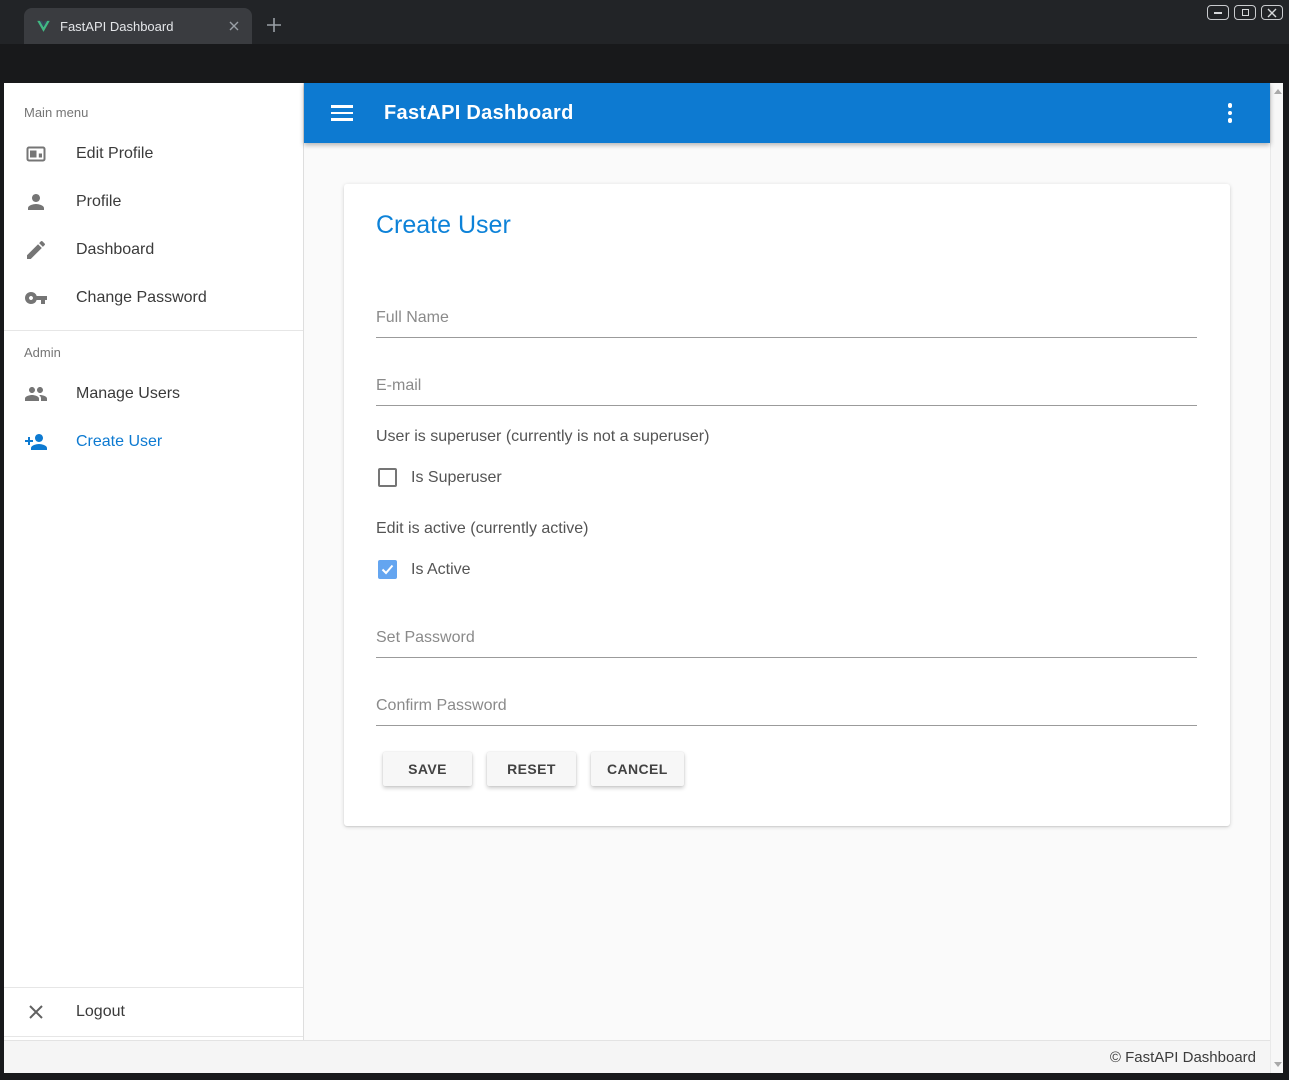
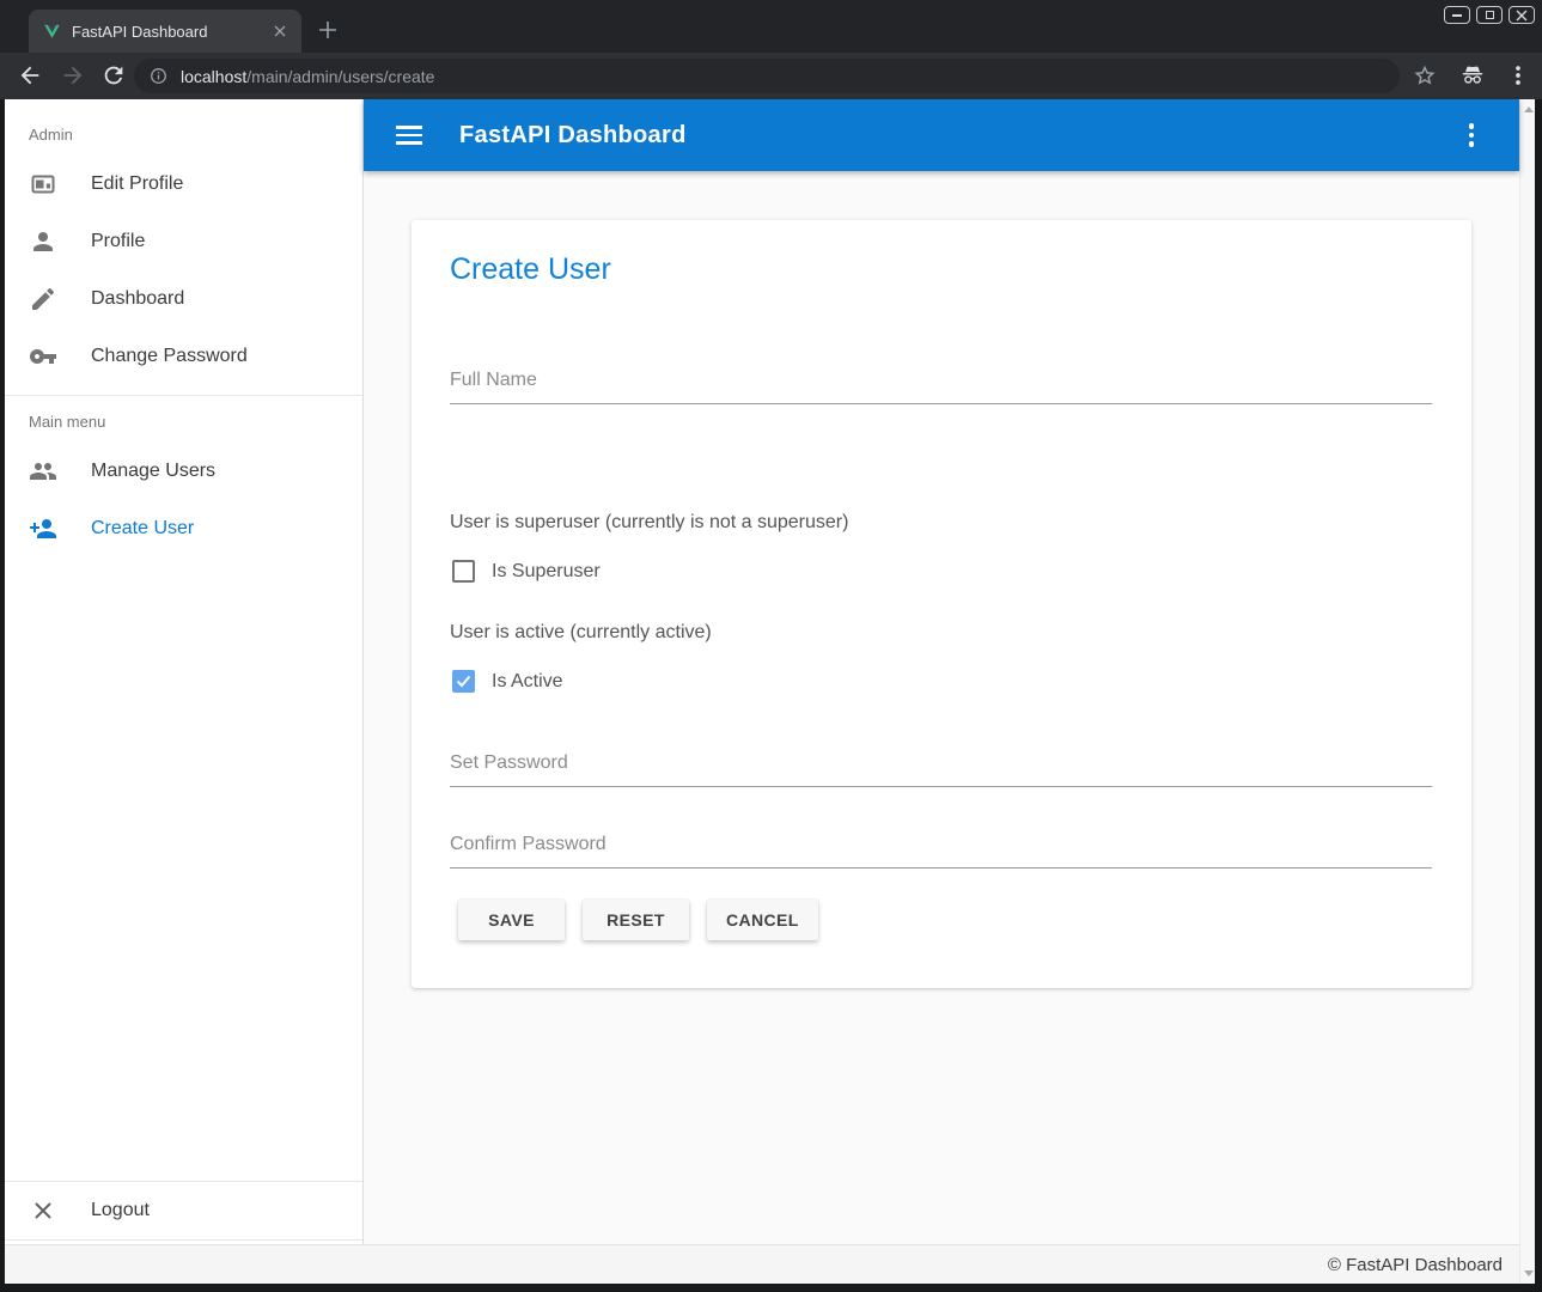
  FastAPI Dashboard
+ localhost/main/admin/users/create
- Main menu
+ Admin
  Edit Profile
  Profile
  Dashboard
  Change Password
- Admin
+ Main menu
  Manage Users
  Create User
  Logout
  FastAPI Dashboard
  Create User
  Full Name
- E-mail
  User is superuser (currently is not a superuser)
  Is Superuser
- Edit is active (currently active)
+ User is active (currently active)
  Is Active
  Set Password
  Confirm Password
  SAVE
  RESET
  CANCEL
  © FastAPI Dashboard
